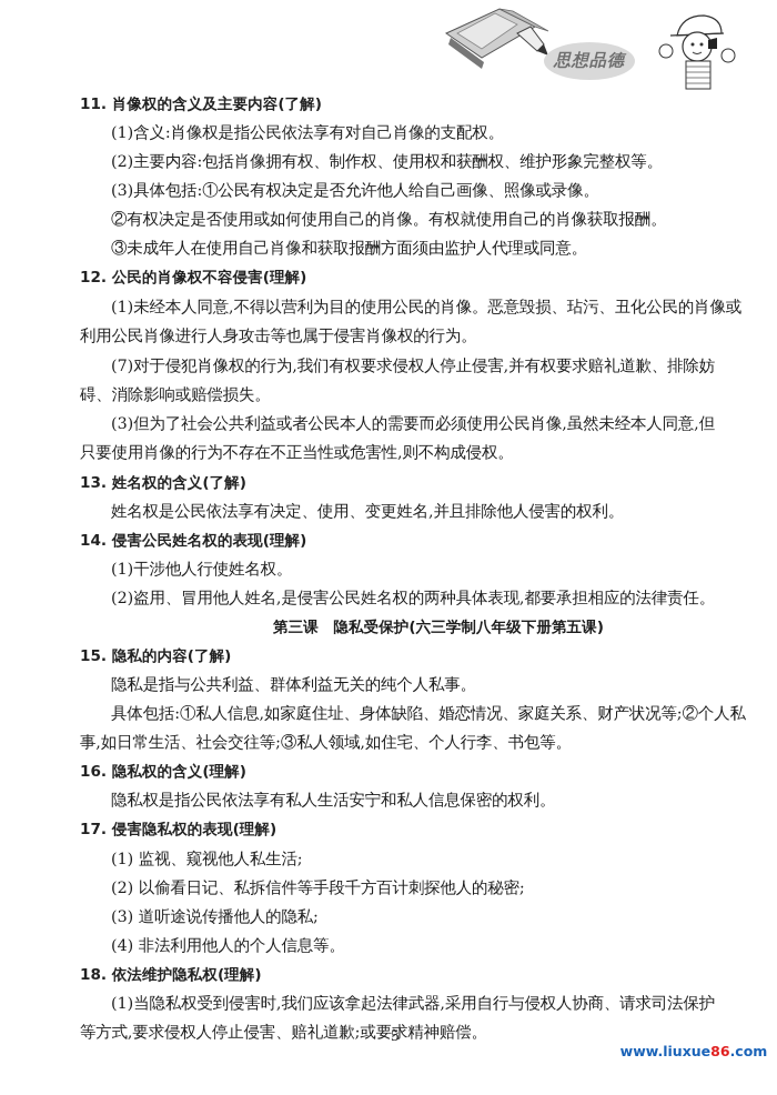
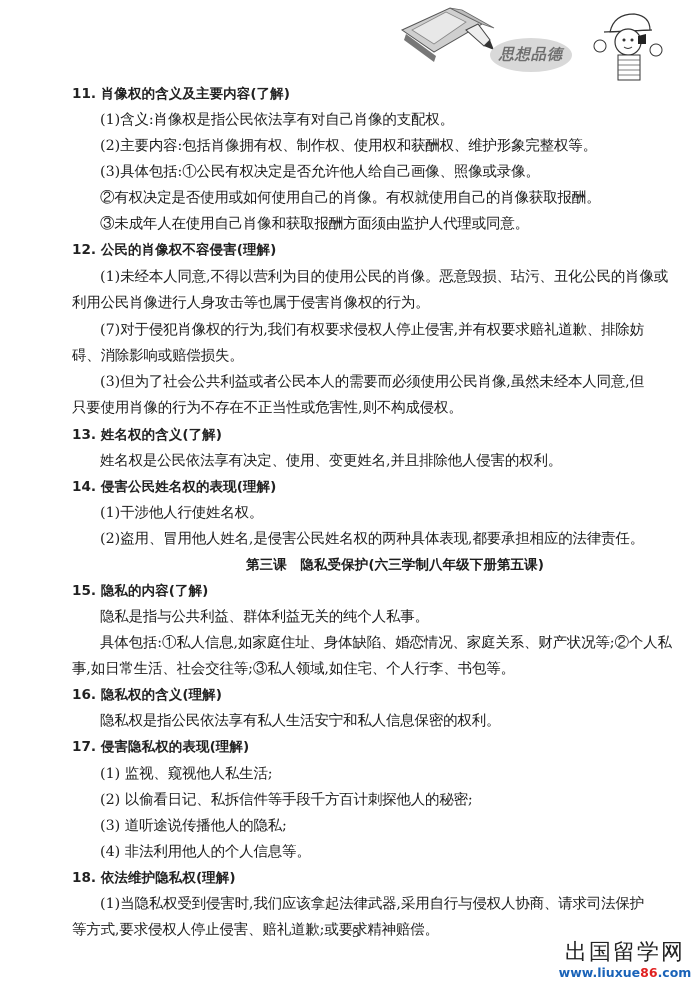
  思想品德
  11. 肖像权的含义及主要内容(了解)
  (1)含义:肖像权是指公民依法享有对自己肖像的支配权。
  (2)主要内容:包括肖像拥有权、制作权、使用权和获酬权、维护形象完整权等。
  (3)具体包括:①公民有权决定是否允许他人给自己画像、照像或录像。
  ②有权决定是否使用或如何使用自己的肖像。有权就使用自己的肖像获取报酬。
  ③未成年人在使用自己肖像和获取报酬方面须由监护人代理或同意。
  12. 公民的肖像权不容侵害(理解)
  (1)未经本人同意,不得以营利为目的使用公民的肖像。恶意毁损、玷污、丑化公民的肖像或
  利用公民肖像进行人身攻击等也属于侵害肖像权的行为。
  (7)对于侵犯肖像权的行为,我们有权要求侵权人停止侵害,并有权要求赔礼道歉、排除妨
  碍、消除影响或赔偿损失。
  (3)但为了社会公共利益或者公民本人的需要而必须使用公民肖像,虽然未经本人同意,但
  只要使用肖像的行为不存在不正当性或危害性,则不构成侵权。
  13. 姓名权的含义(了解)
  姓名权是公民依法享有决定、使用、变更姓名,并且排除他人侵害的权利。
  14. 侵害公民姓名权的表现(理解)
  (1)干涉他人行使姓名权。
  (2)盗用、冒用他人姓名,是侵害公民姓名权的两种具体表现,都要承担相应的法律责任。
  第三课 隐私受保护(六三学制八年级下册第五课)
  15. 隐私的内容(了解)
  隐私是指与公共利益、群体利益无关的纯个人私事。
  具体包括:①私人信息,如家庭住址、身体缺陷、婚恋情况、家庭关系、财产状况等;②个人私
  事,如日常生活、社会交往等;③私人领域,如住宅、个人行李、书包等。
  16. 隐私权的含义(理解)
  隐私权是指公民依法享有私人生活安宁和私人信息保密的权利。
  17. 侵害隐私权的表现(理解)
  (1) 监视、窥视他人私生活;
  (2) 以偷看日记、私拆信件等手段千方百计刺探他人的秘密;
  (3) 道听途说传播他人的隐私;
  (4) 非法利用他人的个人信息等。
  18. 依法维护隐私权(理解)
  (1)当隐私权受到侵害时,我们应该拿起法律武器,采用自行与侵权人协商、请求司法保护
  等方式,要求侵权人停止侵害、赔礼道歉;或要求精神赔偿。
  5
+ 出国留学网
  www.liuxue86.com
